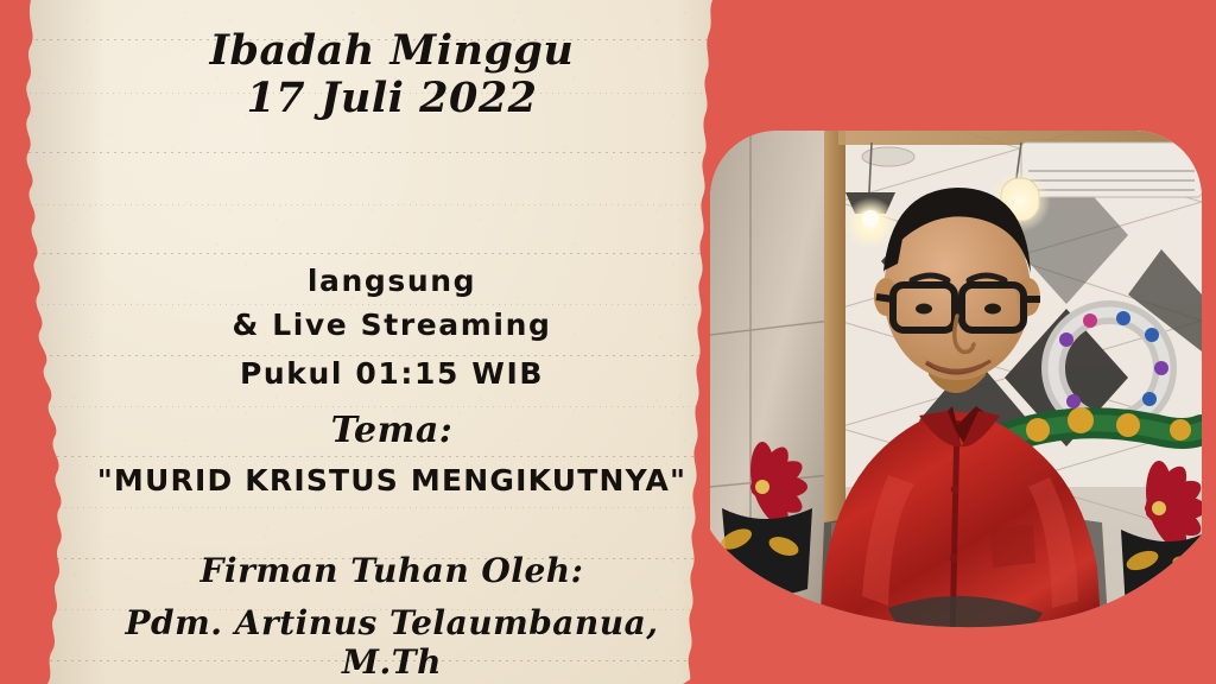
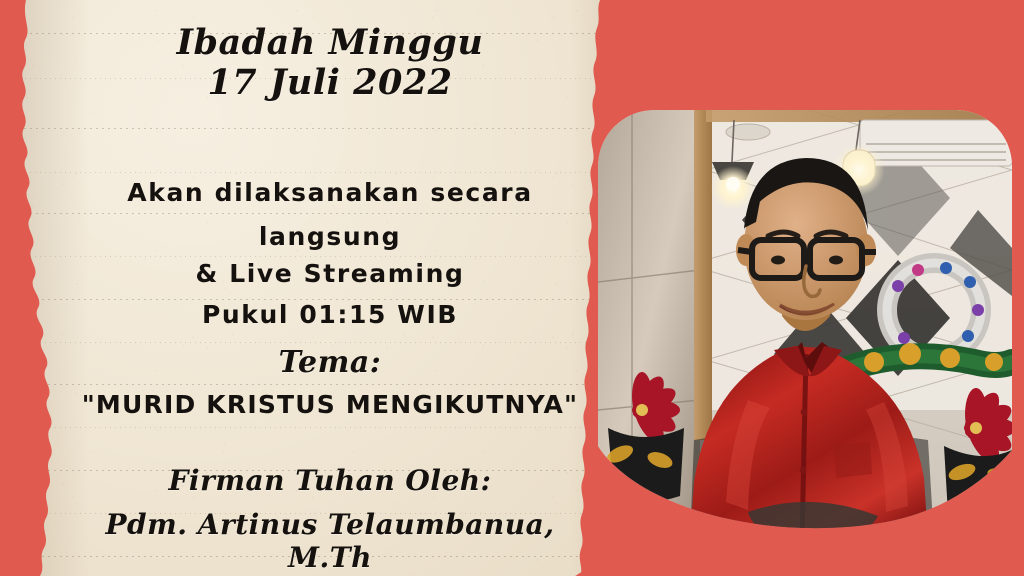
  Ibadah Minggu
  17 Juli 2022
+ Akan dilaksanakan secara
  langsung
  & Live Streaming
  Pukul 01:15 WIB
  Tema:
  "MURID KRISTUS MENGIKUTNYA"
  Firman Tuhan Oleh:
  Pdm. Artinus Telaumbanua, M.Th
